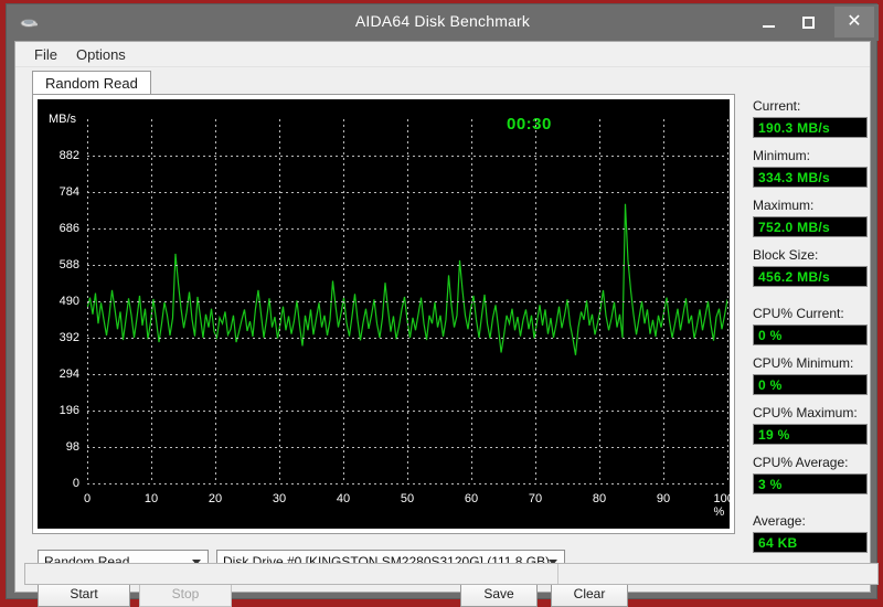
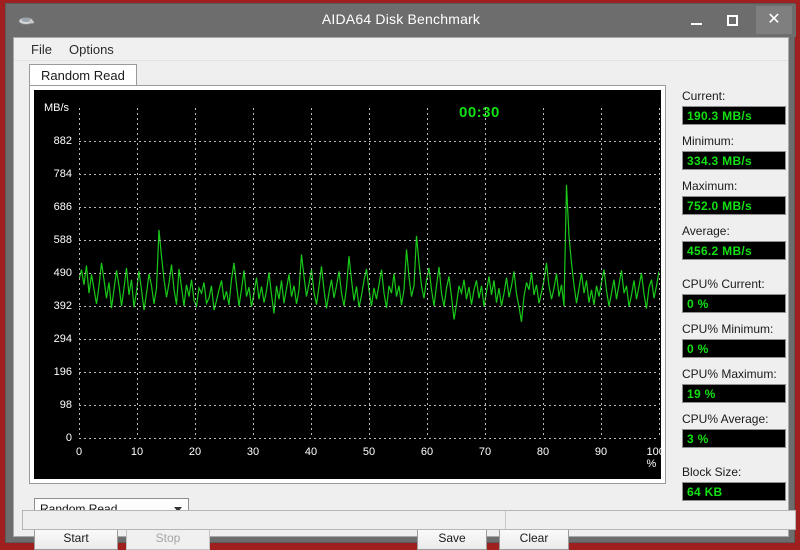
  AIDA64 Disk Benchmark
  ✕
  File
  Options
  Random Read
  MB/s
  00:30
  0
  10
  20
  30
  40
  50
  60
  70
  80
  90
  10 %
  0
  98
  196
  294
  392
  490
  588
  686
  784
  882
  Random Read
- Disk Drive #0 [KINGSTON SM2280S3120G] (111.8 GB)
  Start
  Stop
  Save
  Clear
  Current:
  190.3 MB/s
  Minimum:
  334.3 MB/s
  Maximum:
  752.0 MB/s
- Block Size:
+ Average:
  456.2 MB/s
  CPU% Current:
  0 %
  CPU% Minimum:
  0 %
  CPU% Maximum:
  19 %
  CPU% Average:
  3 %
- Average:
+ Block Size:
  64 KB
